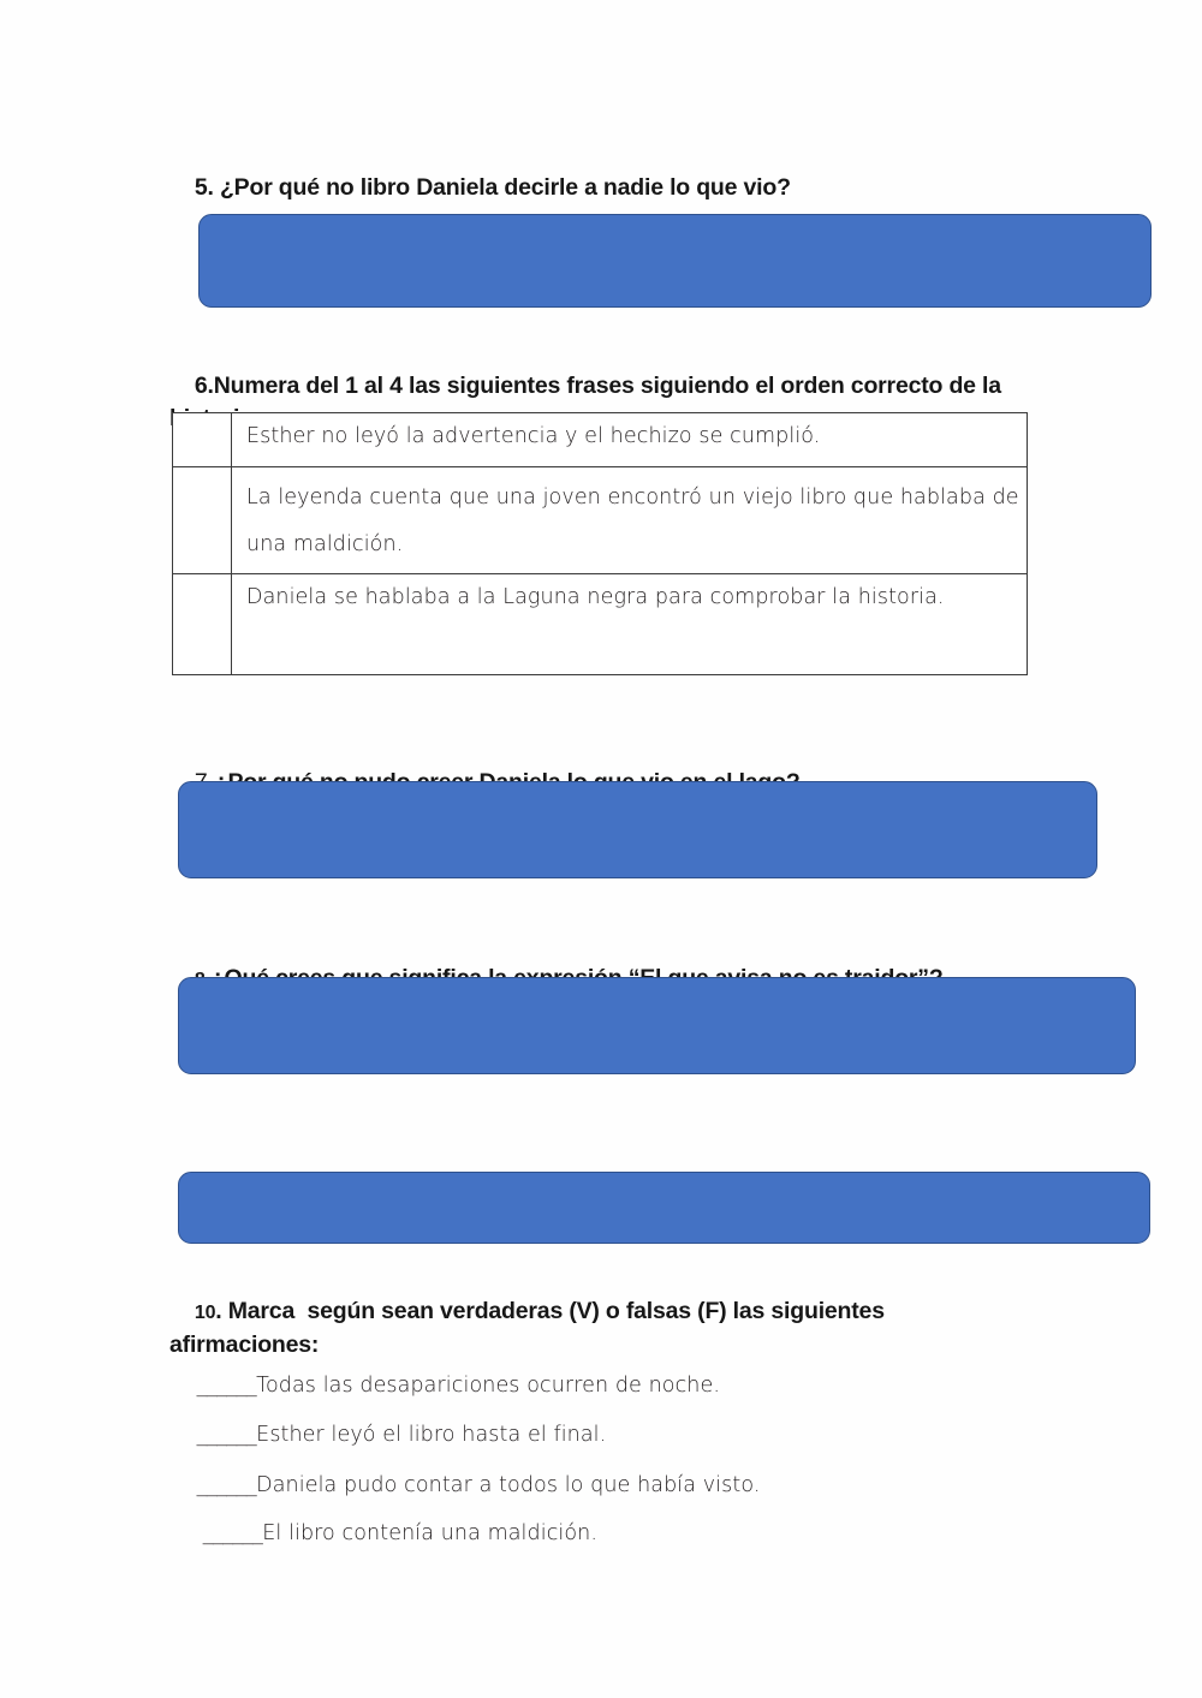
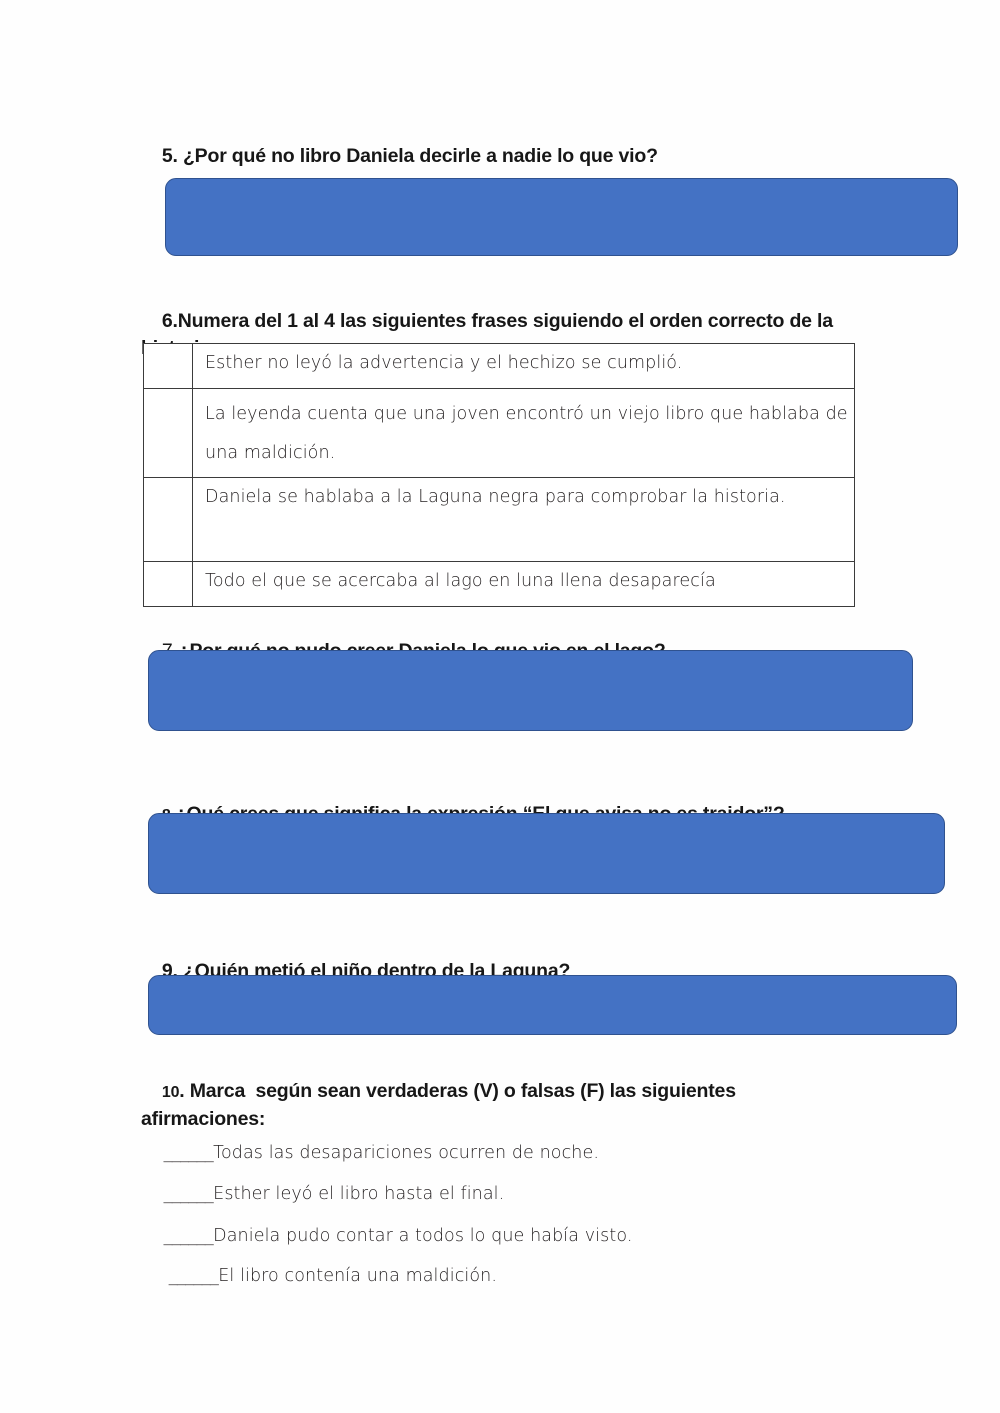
  5. ¿Por qué no libro Daniela decirle a nadie lo que vio?
  6.Numera del 1 al 4 las siguientes frases siguiendo el orden correcto de la
  	Esther no leyó la advertencia y el hechizo se cumplió.
  	La leyenda cuenta que una joven encontró un viejo libro que hablaba de una maldición.
  	Daniela se hablaba a la Laguna negra para comprobar la historia.
+ 	Todo el que se acercaba al lago en luna llena desaparecía
+ 9. ¿Quién metió el niño dentro de la Laguna?
  10. Marca según sean verdaderas (V) o falsas (F) las siguientes afirmaciones:
  ______Todas las desapariciones ocurren de noche.
  ______Esther leyó el libro hasta el final.
  ______Daniela pudo contar a todos lo que había visto.
  ______El libro contenía una maldición.
